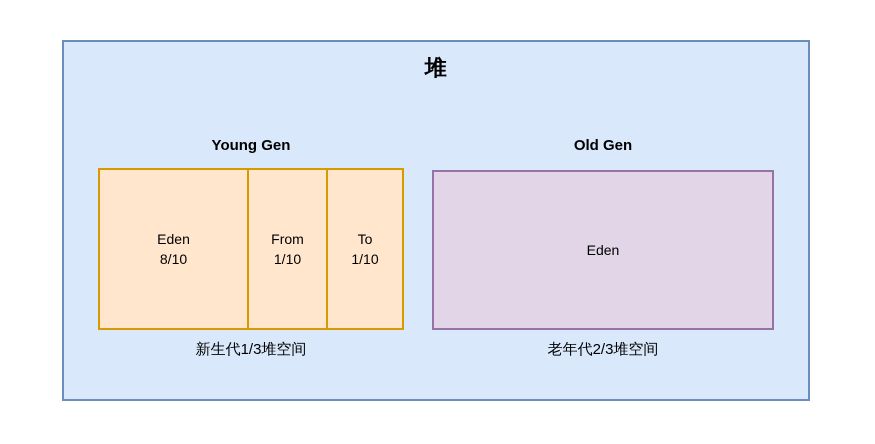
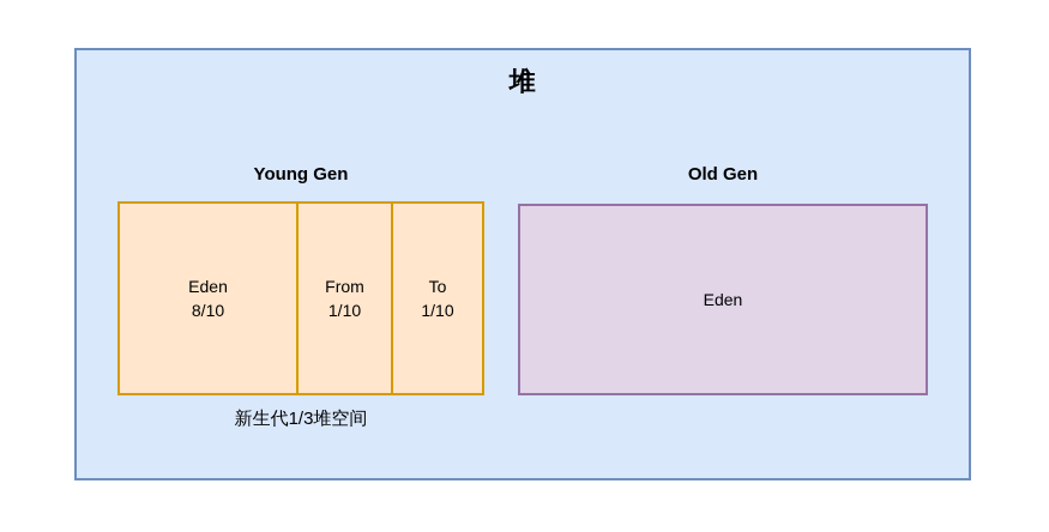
  堆
  Young Gen
  Eden
  8/10
  From
  1/10
  To
  1/10
  新生代1/3堆空间
  Old Gen
  Eden
- 老年代2/3堆空间
